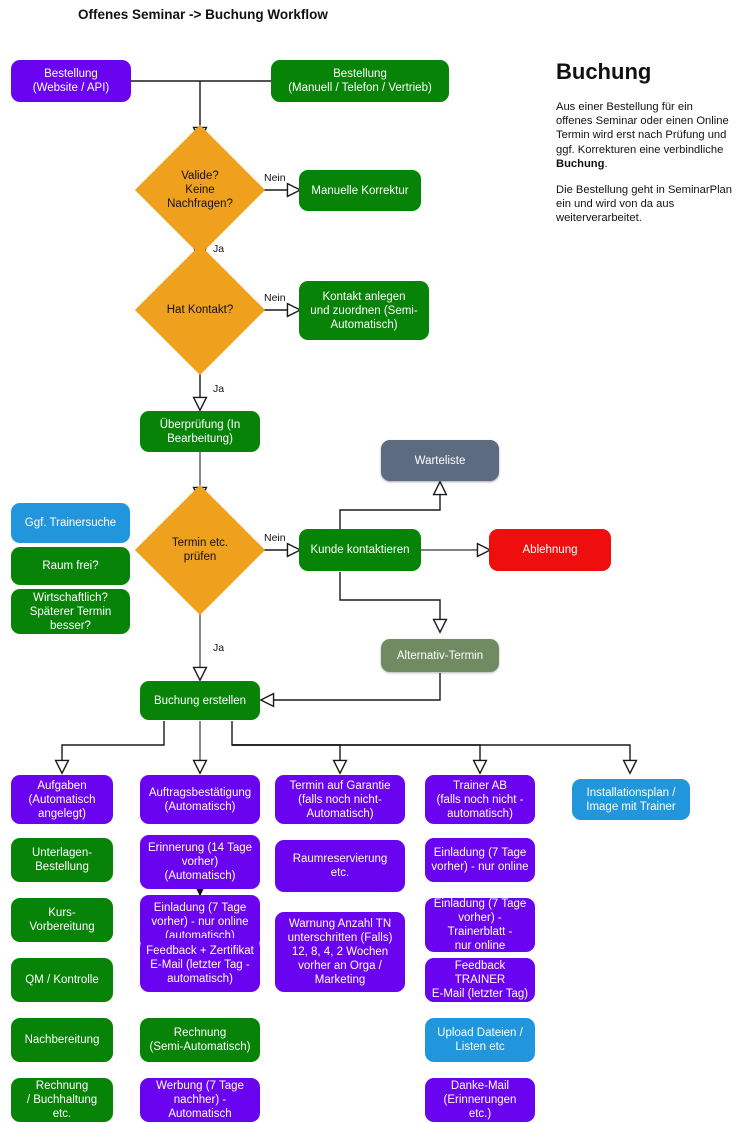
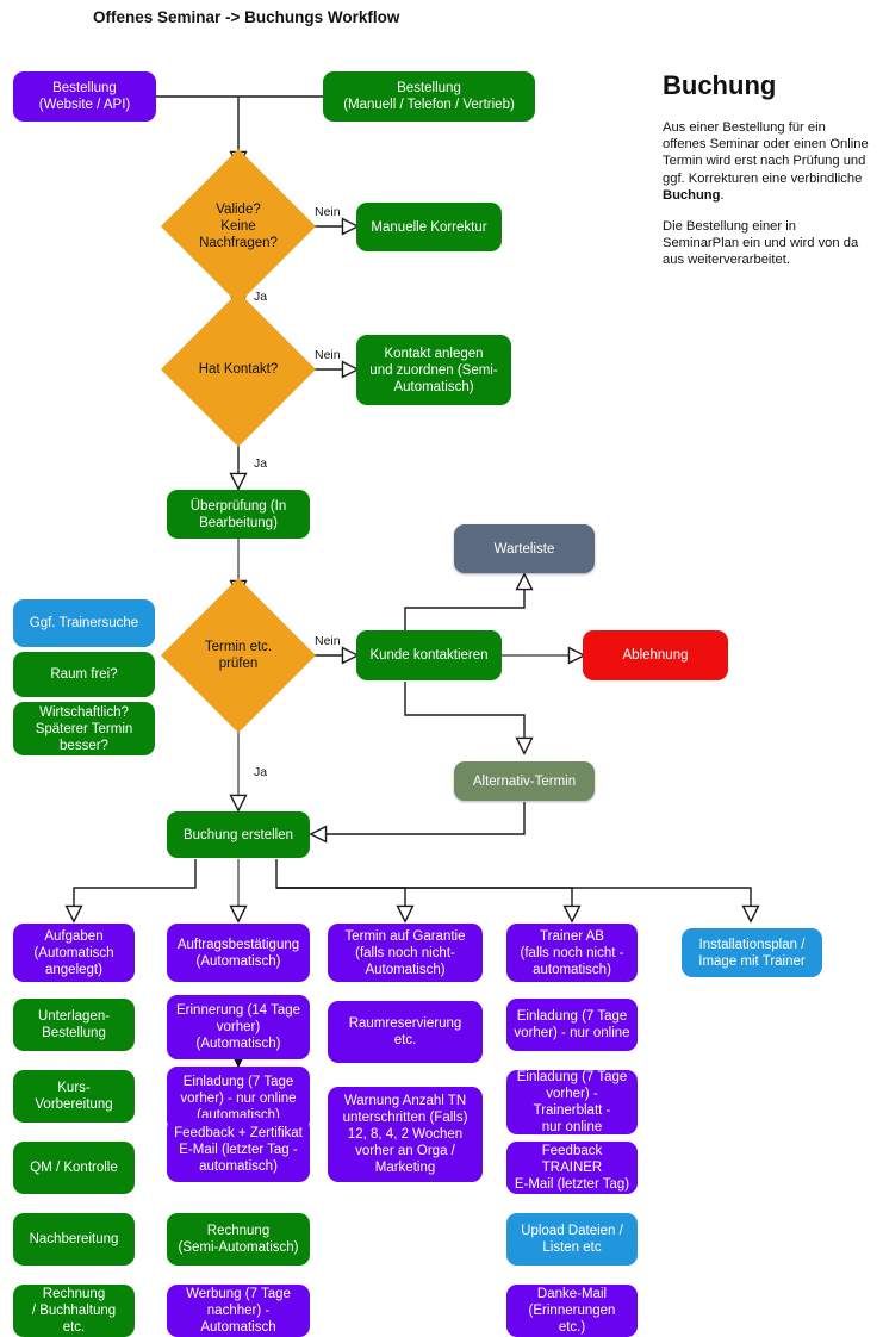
- Offenes Seminar -> Buchung Workflow
+ Offenes Seminar -> Buchungs Workflow
  Buchung
  Aus einer Bestellung für ein offenes Seminar oder einen Online Termin wird erst nach Prüfung und ggf. Korrekturen eine verbindliche Buchung.
- Die Bestellung geht in SeminarPlan ein und wird von da aus weiterverarbeitet.
+ Die Bestellung einer in SeminarPlan ein und wird von da aus weiterverarbeitet.
  Nein
  Ja
  Nein
  Ja
  Nein
  Ja
  Bestellung
  (Website / API)
  Bestellung
  (Manuell / Telefon / Vertrieb)
  Valide?
  Keine
  Nachfragen?
  Manuelle Korrektur
  Hat Kontakt?
  Kontakt anlegen
  und zuordnen (Semi-
  Automatisch)
  Überprüfung (In
  Bearbeitung)
  Termin etc.
  prüfen
  Ggf. Trainersuche
  Raum frei?
  Wirtschaftlich?
  Späterer Termin
  besser?
  Warteliste
  Kunde kontaktieren
  Ablehnung
  Alternativ-Termin
  Buchung erstellen
  Aufgaben
  (Automatisch
  angelegt)
  Unterlagen-
  Bestellung
  Kurs-Vorbereitung
  QM / Kontrolle
  Nachbereitung
  Rechnung
  / Buchhaltung etc.
  Auftragsbestätigung
  (Automatisch)
  Erinnerung (14 Tage
  vorher)
  (Automatisch)
  Einladung (7 Tage
  vorher) - nur online
  (automatisch)
  Feedback + Zertifikat
  E-Mail (letzter Tag -
  automatisch)
  Rechnung
  (Semi-Automatisch)
  Werbung (7 Tage
  nachher) -
  Automatisch
  Termin auf Garantie
  (falls noch nicht-
  Automatisch)
  Raumreservierung
  etc.
  Warnung Anzahl TN
  unterschritten (Falls)
  12, 8, 4, 2 Wochen
  vorher an Orga /
  Marketing
  Trainer AB
  (falls noch nicht -
  automatisch)
  Einladung (7 Tage
  vorher) - nur online
  Einladung (7 Tage
  vorher) - Trainerblatt -
  nur online
  Feedback TRAINER
  E-Mail (letzter Tag)
  Upload Dateien /
  Listen etc
  Danke-Mail
  (Erinnerungen etc.)
  Installationsplan /
  Image mit Trainer
